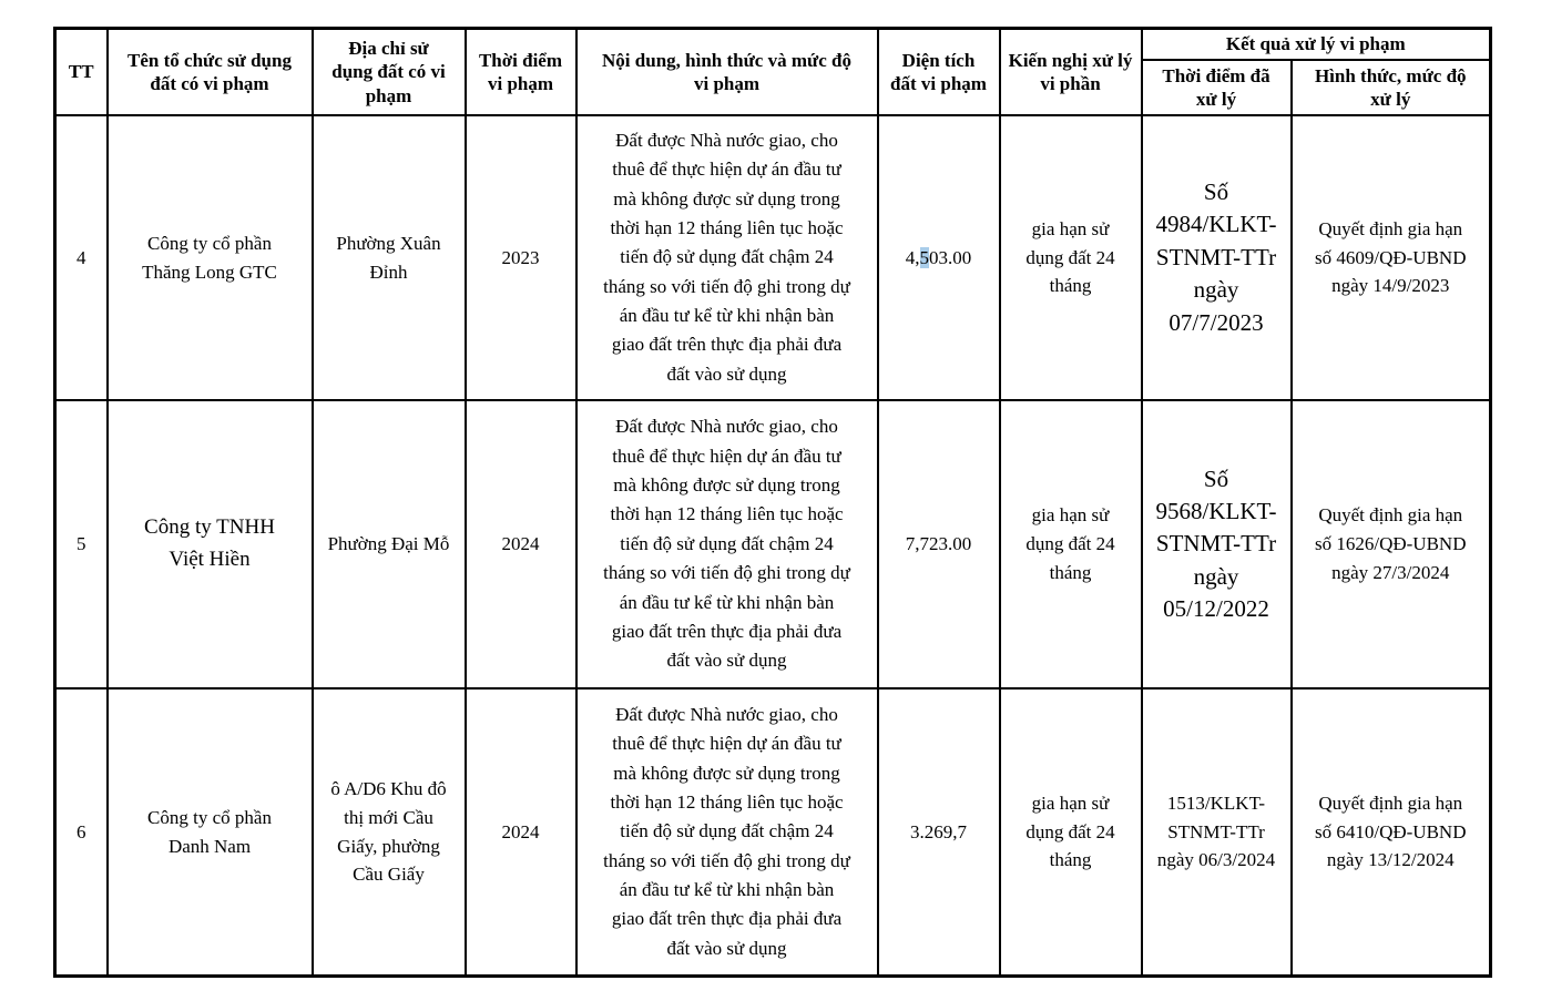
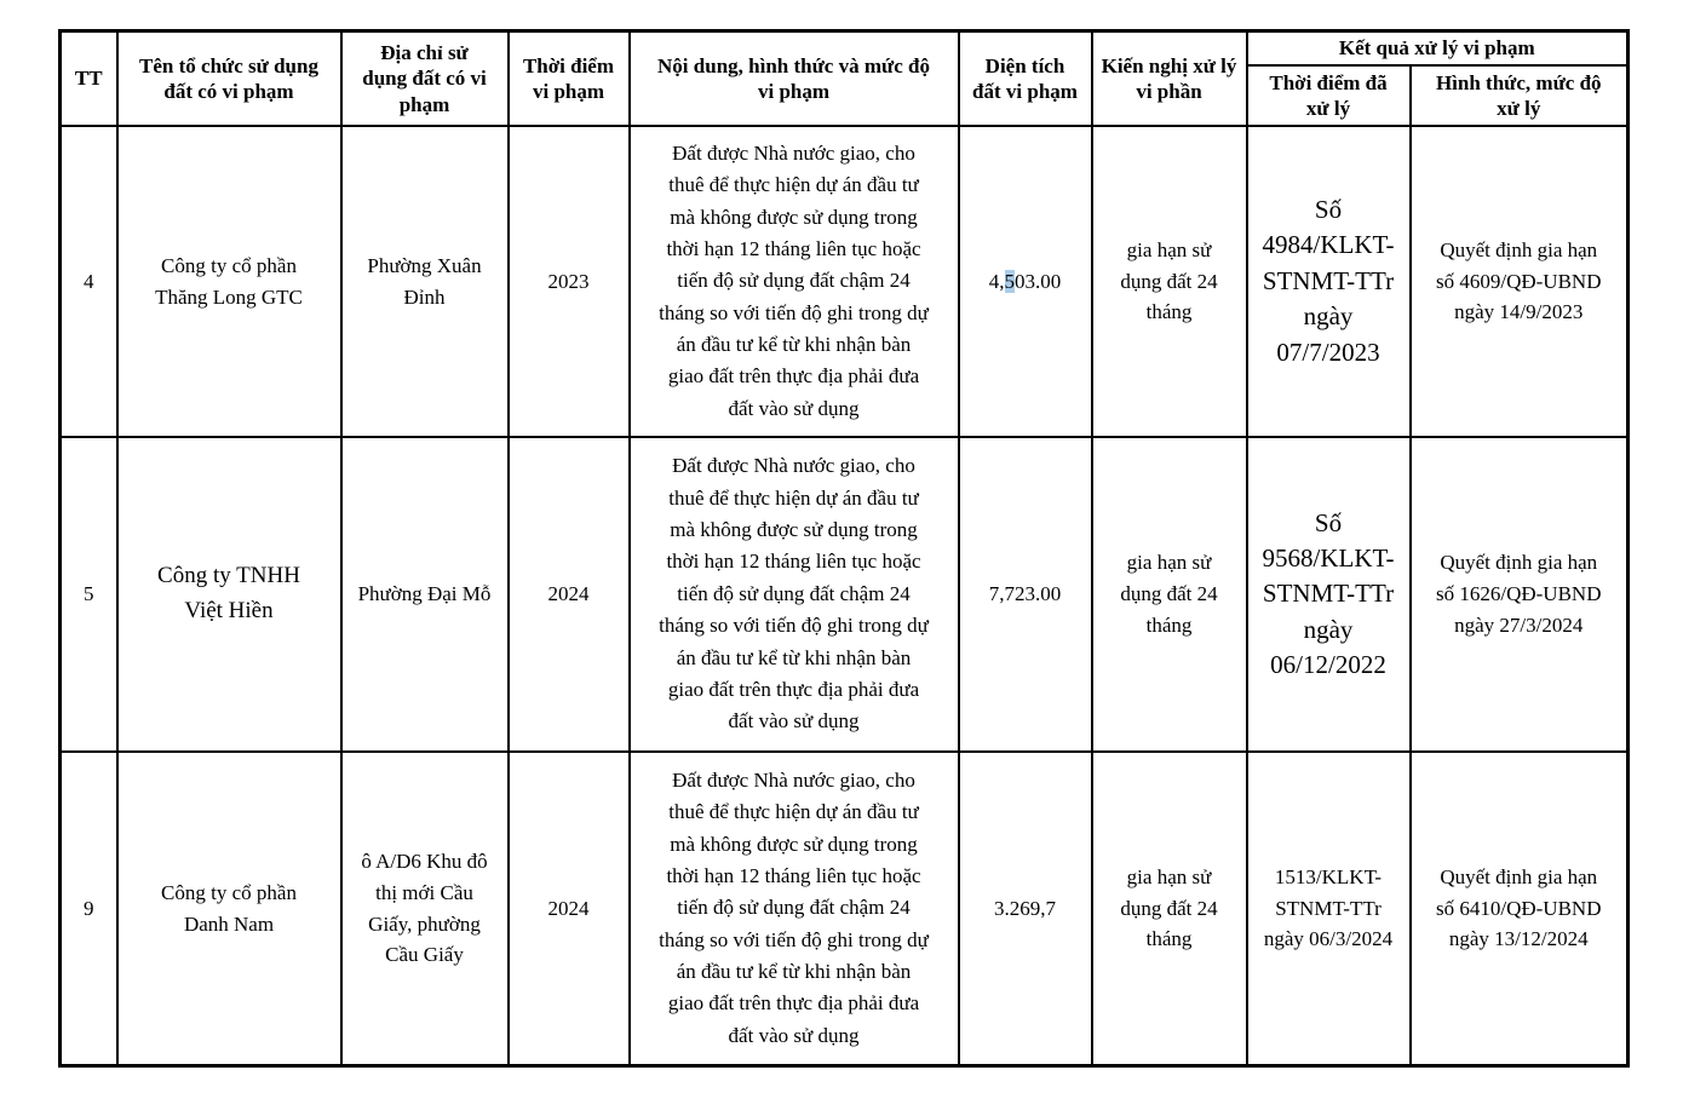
  TT	Tên tổ chức sử dụng đất có vi phạm	Địa chỉ sử dụng đất có vi phạm	Thời điểm vi phạm	Nội dung, hình thức và mức độ vi phạm	Diện tích đất vi phạm	Kiến nghị xử lý vi phần	Kết quả xử lý vi phạm
  Thời điểm đã xử lý	Hình thức, mức độ xử lý
  4	Công ty cổ phần Thăng Long GTC	Phường Xuân Đỉnh	2023	Đất được Nhà nước giao, cho thuê để thực hiện dự án đầu tư mà không được sử dụng trong thời hạn 12 tháng liên tục hoặc tiến độ sử dụng đất chậm 24 tháng so với tiến độ ghi trong dự án đầu tư kể từ khi nhận bàn giao đất trên thực địa phải đưa đất vào sử dụng	4,503.00	gia hạn sử dụng đất 24 tháng	Số 4984/KLKT- STNMT-TTr ngày 07/7/2023	Quyết định gia hạn số 4609/QĐ-UBND ngày 14/9/2023
- 5	Công ty TNHH Việt Hiền	Phường Đại Mỗ	2024	Đất được Nhà nước giao, cho thuê để thực hiện dự án đầu tư mà không được sử dụng trong thời hạn 12 tháng liên tục hoặc tiến độ sử dụng đất chậm 24 tháng so với tiến độ ghi trong dự án đầu tư kể từ khi nhận bàn giao đất trên thực địa phải đưa đất vào sử dụng	7,723.00	gia hạn sử dụng đất 24 tháng	Số 9568/KLKT- STNMT-TTr ngày 05/12/2022	Quyết định gia hạn số 1626/QĐ-UBND ngày 27/3/2024
+ 5	Công ty TNHH Việt Hiền	Phường Đại Mỗ	2024	Đất được Nhà nước giao, cho thuê để thực hiện dự án đầu tư mà không được sử dụng trong thời hạn 12 tháng liên tục hoặc tiến độ sử dụng đất chậm 24 tháng so với tiến độ ghi trong dự án đầu tư kể từ khi nhận bàn giao đất trên thực địa phải đưa đất vào sử dụng	7,723.00	gia hạn sử dụng đất 24 tháng	Số 9568/KLKT- STNMT-TTr ngày 06/12/2022	Quyết định gia hạn số 1626/QĐ-UBND ngày 27/3/2024
- 6	Công ty cổ phần Danh Nam	ô A/D6 Khu đô thị mới Cầu Giấy, phường Cầu Giấy	2024	Đất được Nhà nước giao, cho thuê để thực hiện dự án đầu tư mà không được sử dụng trong thời hạn 12 tháng liên tục hoặc tiến độ sử dụng đất chậm 24 tháng so với tiến độ ghi trong dự án đầu tư kể từ khi nhận bàn giao đất trên thực địa phải đưa đất vào sử dụng	3.269,7	gia hạn sử dụng đất 24 tháng	1513/KLKT- STNMT-TTr ngày 06/3/2024	Quyết định gia hạn số 6410/QĐ-UBND ngày 13/12/2024
+ 9	Công ty cổ phần Danh Nam	ô A/D6 Khu đô thị mới Cầu Giấy, phường Cầu Giấy	2024	Đất được Nhà nước giao, cho thuê để thực hiện dự án đầu tư mà không được sử dụng trong thời hạn 12 tháng liên tục hoặc tiến độ sử dụng đất chậm 24 tháng so với tiến độ ghi trong dự án đầu tư kể từ khi nhận bàn giao đất trên thực địa phải đưa đất vào sử dụng	3.269,7	gia hạn sử dụng đất 24 tháng	1513/KLKT- STNMT-TTr ngày 06/3/2024	Quyết định gia hạn số 6410/QĐ-UBND ngày 13/12/2024
